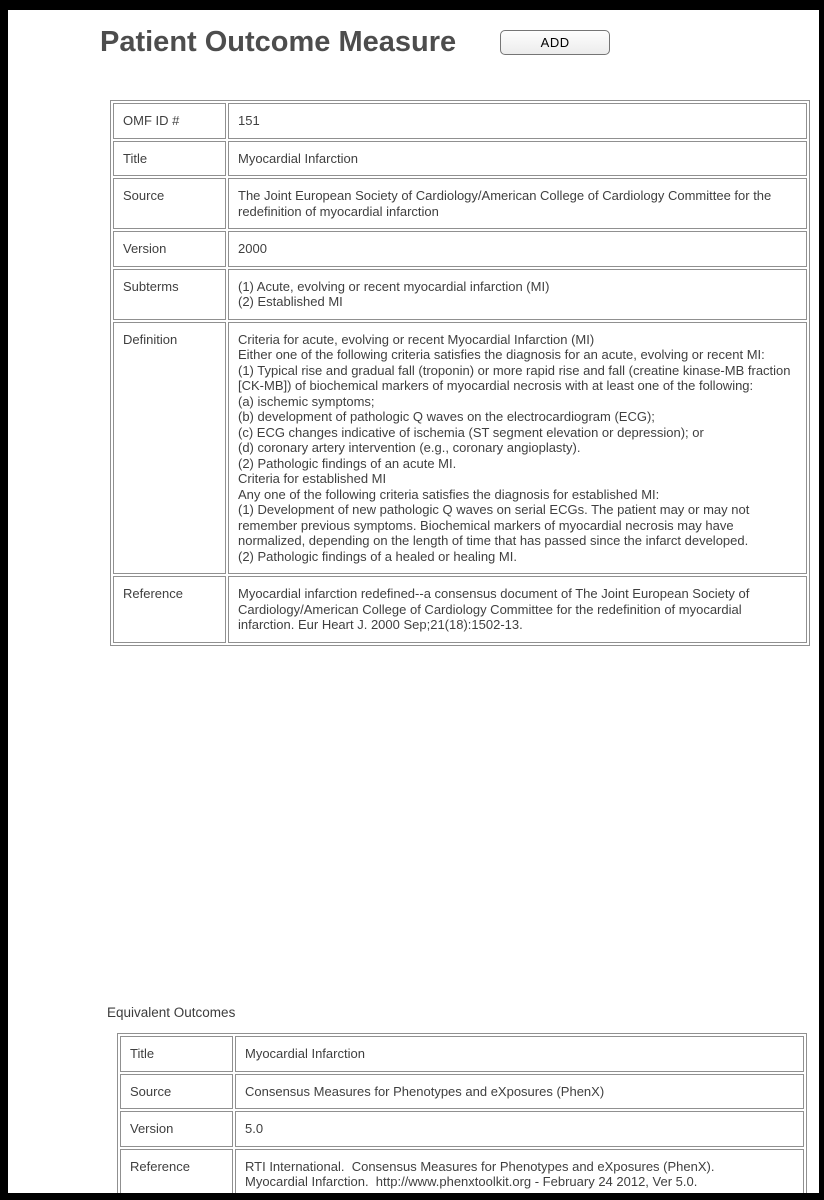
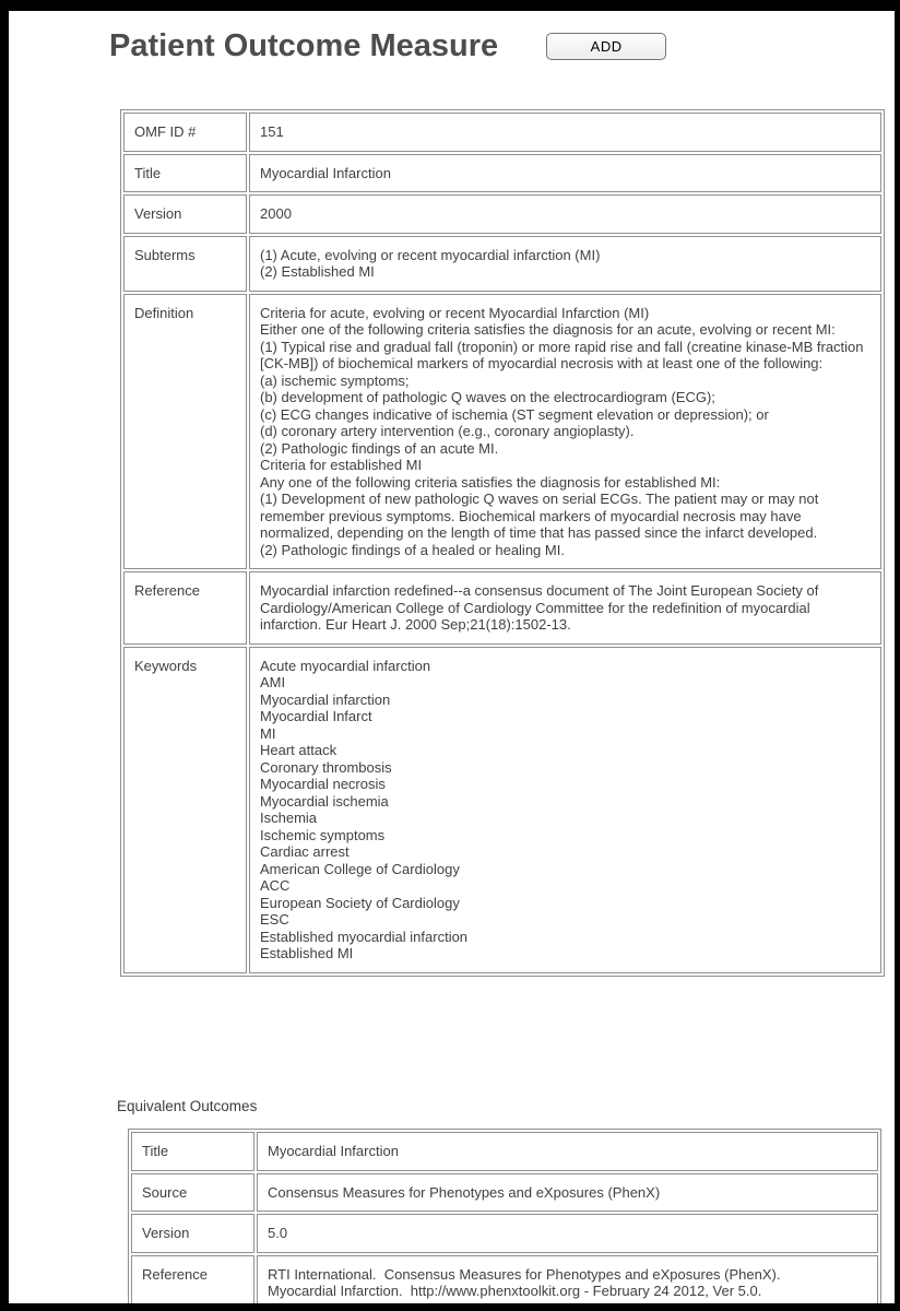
  Patient Outcome Measure
  ADD
  OMF ID #	151
  Title	Myocardial Infarction
- Source	The Joint European Society of Cardiology/American College of Cardiology Committee for the redefinition of myocardial infarction
  Version	2000
  Subterms	(1) Acute, evolving or recent myocardial infarction (MI) (2) Established MI
  Definition	Criteria for acute, evolving or recent Myocardial Infarction (MI) Either one of the following criteria satisfies the diagnosis for an acute, evolving or recent MI: (1) Typical rise and gradual fall (troponin) or more rapid rise and fall (creatine kinase-MB fraction [CK-MB]) of biochemical markers of myocardial necrosis with at least one of the following: (a) ischemic symptoms; (b) development of pathologic Q waves on the electrocardiogram (ECG); (c) ECG changes indicative of ischemia (ST segment elevation or depression); or (d) coronary artery intervention (e.g., coronary angioplasty). (2) Pathologic findings of an acute MI. Criteria for established MI Any one of the following criteria satisfies the diagnosis for established MI: (1) Development of new pathologic Q waves on serial ECGs. The patient may or may not remember previous symptoms. Biochemical markers of myocardial necrosis may have normalized, depending on the length of time that has passed since the infarct developed. (2) Pathologic findings of a healed or healing MI.
  Reference	Myocardial infarction redefined--a consensus document of The Joint European Society of Cardiology/American College of Cardiology Committee for the redefinition of myocardial infarction. Eur Heart J. 2000 Sep;21(18):1502-13.
+ Keywords	Acute myocardial infarction AMI Myocardial infarction Myocardial Infarct MI Heart attack Coronary thrombosis Myocardial necrosis Myocardial ischemia Ischemia Ischemic symptoms Cardiac arrest American College of Cardiology ACC European Society of Cardiology ESC Established myocardial infarction Established MI
  Equivalent Outcomes
  Title	Myocardial Infarction
  Source	Consensus Measures for Phenotypes and eXposures (PhenX)
  Version	5.0
  Reference	RTI International. Consensus Measures for Phenotypes and eXposures (PhenX). Myocardial Infarction. http://www.phenxtoolkit.org - February 24 2012, Ver 5.0.
